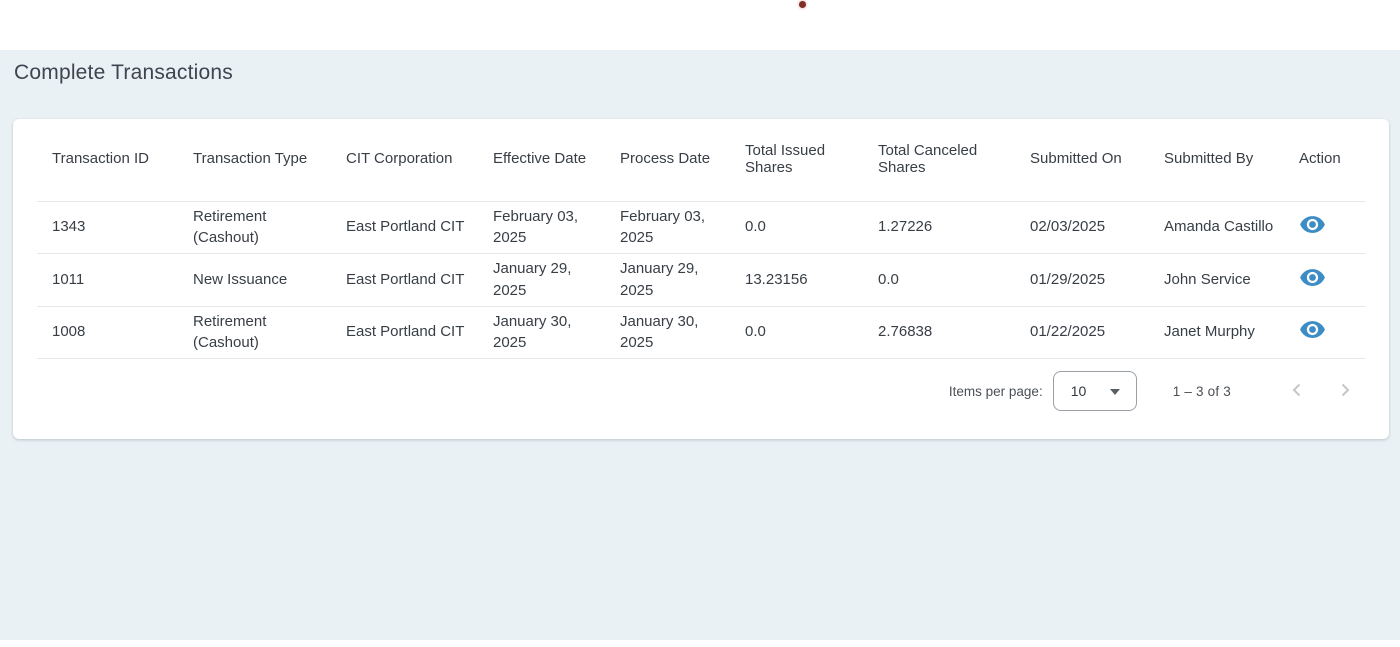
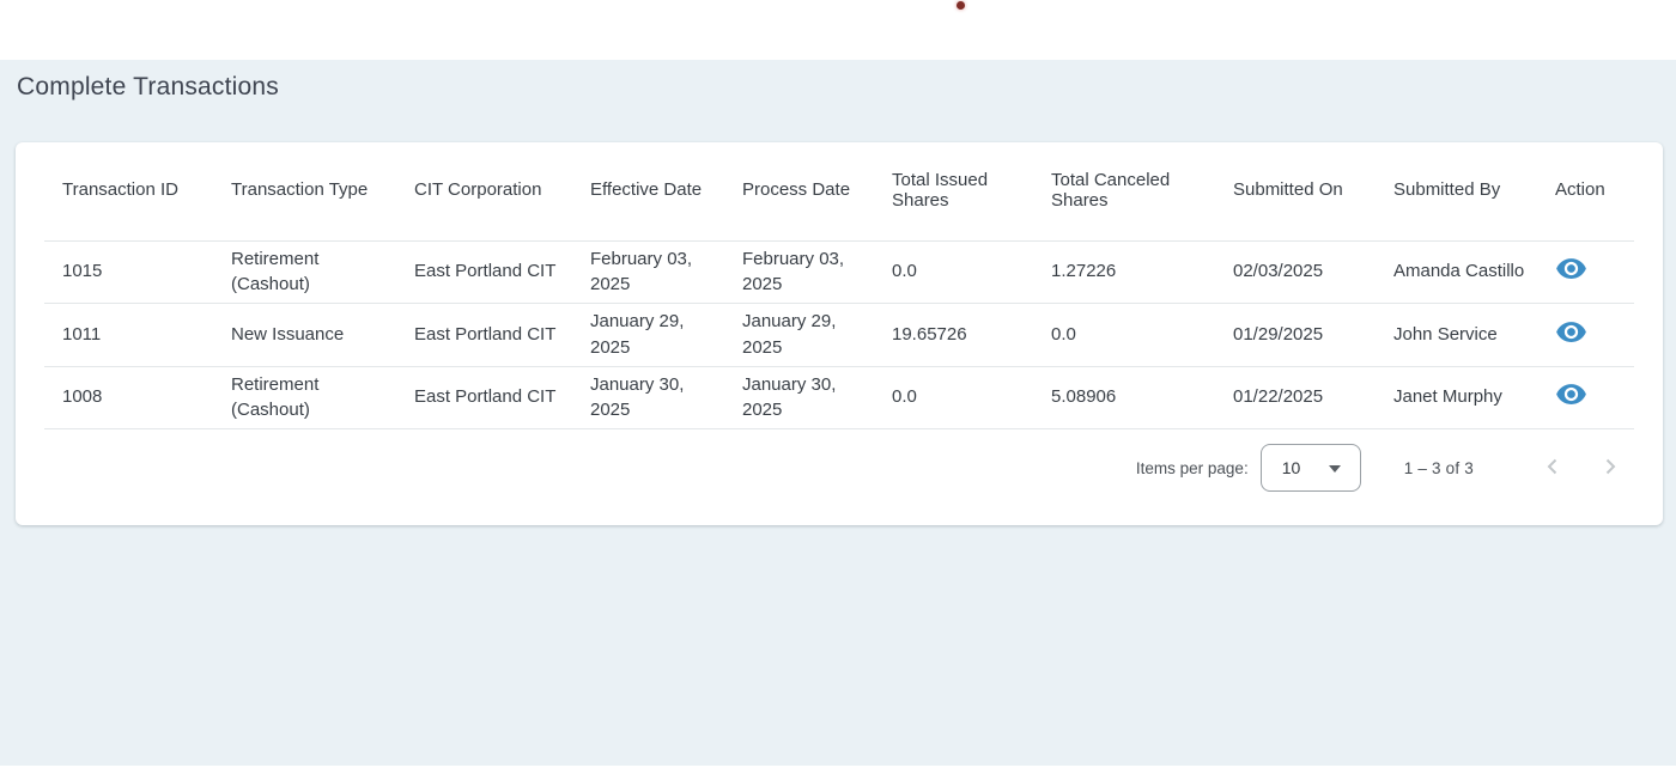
  Complete Transactions
  Transaction ID	Transaction Type	CIT Corporation	Effective Date	Process Date	Total Issued Shares	Total Canceled Shares	Submitted On	Submitted By	Action
- 1343	Retirement (Cashout)	East Portland CIT	February 03, 2025	February 03, 2025	0.0	1.27226	02/03/2025	Amanda Castillo
+ 1015	Retirement (Cashout)	East Portland CIT	February 03, 2025	February 03, 2025	0.0	1.27226	02/03/2025	Amanda Castillo
- 1011	New Issuance	East Portland CIT	January 29, 2025	January 29, 2025	13.23156	0.0	01/29/2025	John Service
+ 1011	New Issuance	East Portland CIT	January 29, 2025	January 29, 2025	19.65726	0.0	01/29/2025	John Service
- 1008	Retirement (Cashout)	East Portland CIT	January 30, 2025	January 30, 2025	0.0	2.76838	01/22/2025	Janet Murphy
+ 1008	Retirement (Cashout)	East Portland CIT	January 30, 2025	January 30, 2025	0.0	5.08906	01/22/2025	Janet Murphy
  Items per page:
  10
  1 – 3 of 3
